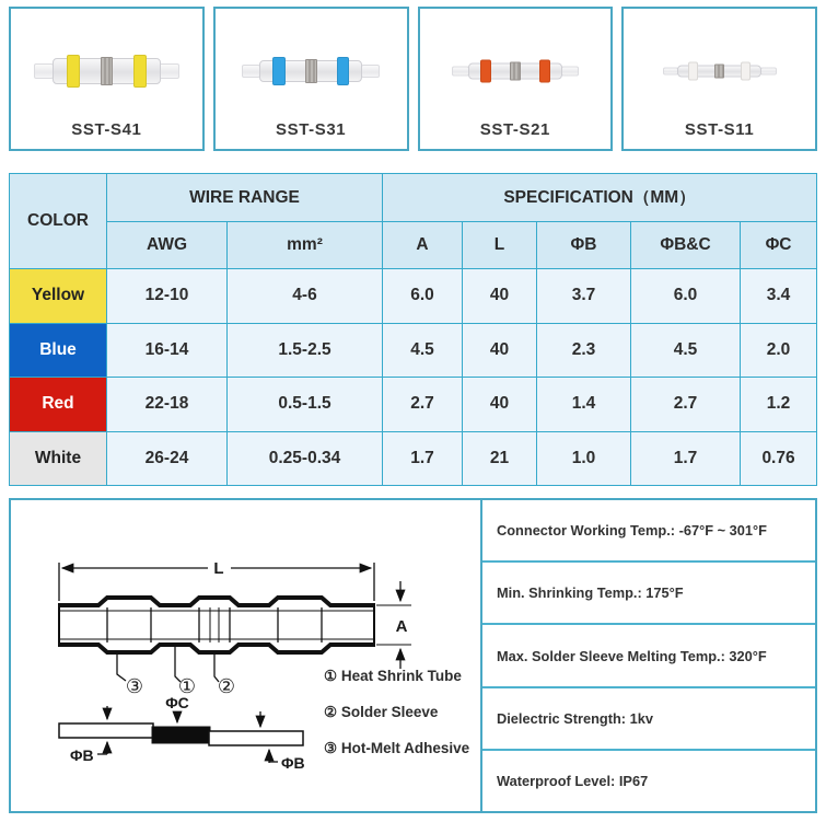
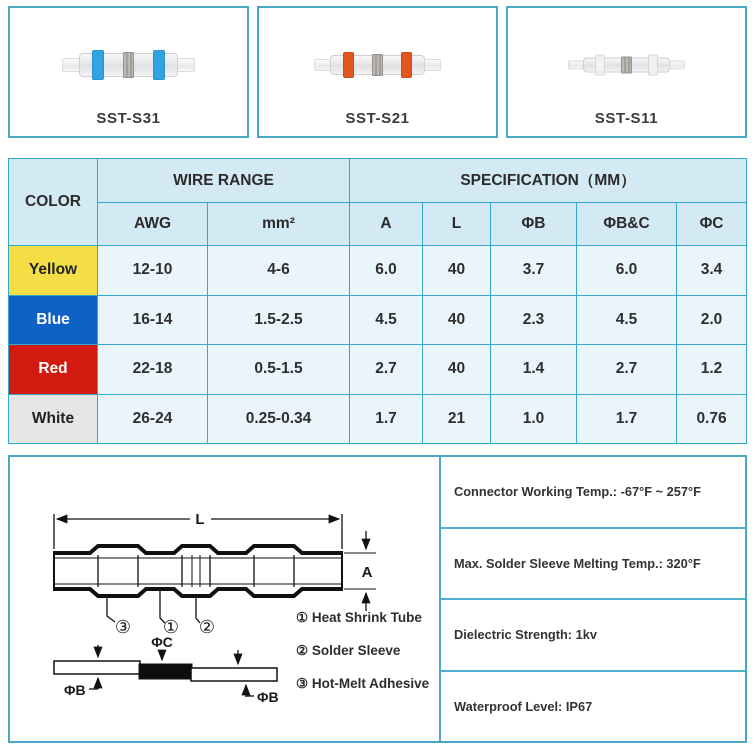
- SST-S41
  SST-S31
  SST-S21
  SST-S11
  COLOR	WIRE RANGE	SPECIFICATION（MM）
  AWG	mm²	A	L	ΦB	ΦB&C	ΦC
  Yellow	12-10	4-6	6.0	40	3.7	6.0	3.4
  Blue	16-14	1.5-2.5	4.5	40	2.3	4.5	2.0
  Red	22-18	0.5-1.5	2.7	40	1.4	2.7	1.2
  White	26-24	0.25-0.34	1.7	21	1.0	1.7	0.76
  L
  A
  ③
  ①
  ②
  ΦC
  ΦB
  ΦB
  ① Heat Shrink Tube
  ② Solder Sleeve
  ③ Hot-Melt Adhesive
- Connector Working Temp.: -67°F ~ 301°F
+ Connector Working Temp.: -67°F ~ 257°F
- Min. Shrinking Temp.: 175°F
  Max. Solder Sleeve Melting Temp.: 320°F
  Dielectric Strength: 1kv
  Waterproof Level: IP67
